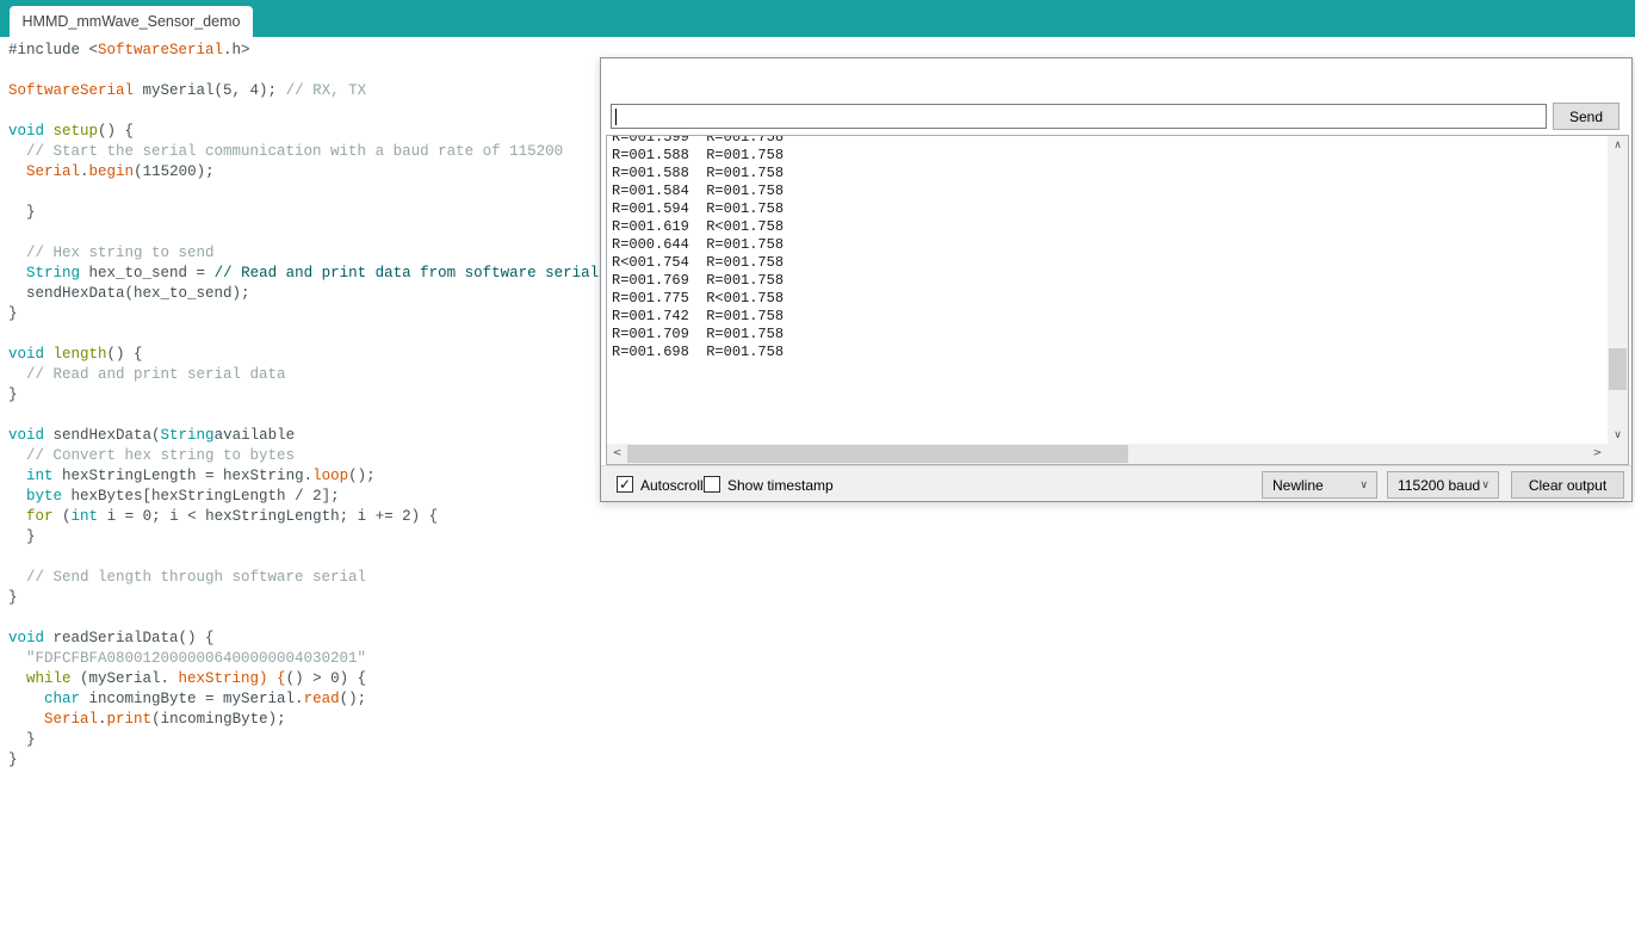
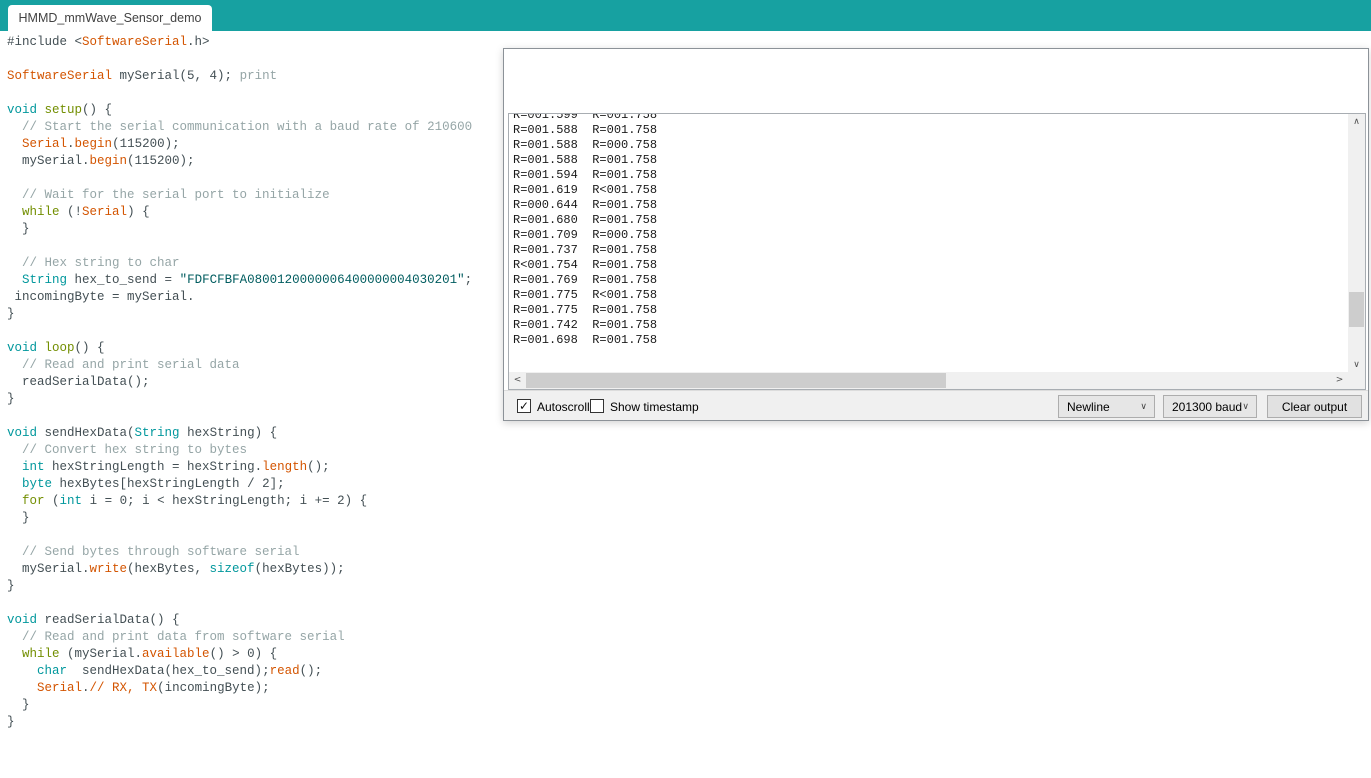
  HMMD_mmWave_Sensor_demo
  #include <SoftwareSerial.h>
- SoftwareSerial mySerial(5, 4); // RX, TX
+ SoftwareSerial mySerial(5, 4); print
  void setup() {
- // Start the serial communication with a baud rate of 115200
+ // Start the serial communication with a baud rate of 210600
  Serial.begin(115200);
+ mySerial.begin(115200);
+ // Wait for the serial port to initialize
+ while (!Serial) {
  }
- // Hex string to send
+ // Hex string to char
- String hex_to_send = // Read and print data from software serial
+ String hex_to_send = "FDFCFBFA0800120000006400000004030201";
- sendHexData(hex_to_send);
+ incomingByte = mySerial.
  }
- void length() {
+ void loop() {
  // Read and print serial data
+ readSerialData();
  }
- void sendHexData(Stringavailable
+ void sendHexData(String hexString) {
  // Convert hex string to bytes
- int hexStringLength = hexString.loop();
+ int hexStringLength = hexString.length();
  byte hexBytes[hexStringLength / 2];
  for (int i = 0; i < hexStringLength; i += 2) {
  }
- // Send length through software serial
+ // Send bytes through software serial
+ mySerial.write(hexBytes, sizeof(hexBytes));
  }
  void readSerialData() {
- "FDFCFBFA0800120000006400000004030201"
+ // Read and print data from software serial
- while (mySerial. hexString) {() > 0) {
+ while (mySerial.available() > 0) {
- char incomingByte = mySerial.read();
+ char sendHexData(hex_to_send);read();
- Serial.print(incomingByte);
+ Serial.// RX, TX(incomingByte);
  }
  }
- Send
  R=001.599 R=001.758
  R=001.588 R=001.758
+ R=001.588 R=000.758
  R=001.588 R=001.758
- R=001.584 R=001.758
  R=001.594 R=001.758
  R=001.619 R<001.758
  R=000.644 R=001.758
+ R=001.680 R=001.758
+ R=001.709 R=000.758
+ R=001.737 R=001.758
  R<001.754 R=001.758
  R=001.769 R=001.758
  R=001.775 R<001.758
+ R=001.775 R=001.758
  R=001.742 R=001.758
- R=001.709 R=001.758
  R=001.698 R=001.758
  ∧
  ∨
  <
  >
  Autoscroll
  Show timestamp
  Newline
  ∨
- 115200 baud
+ 201300 baud
  ∨
  Clear output
